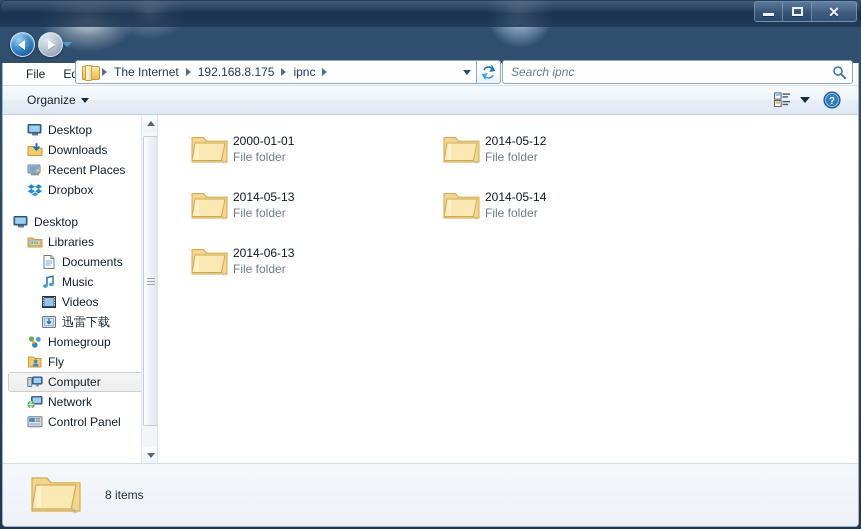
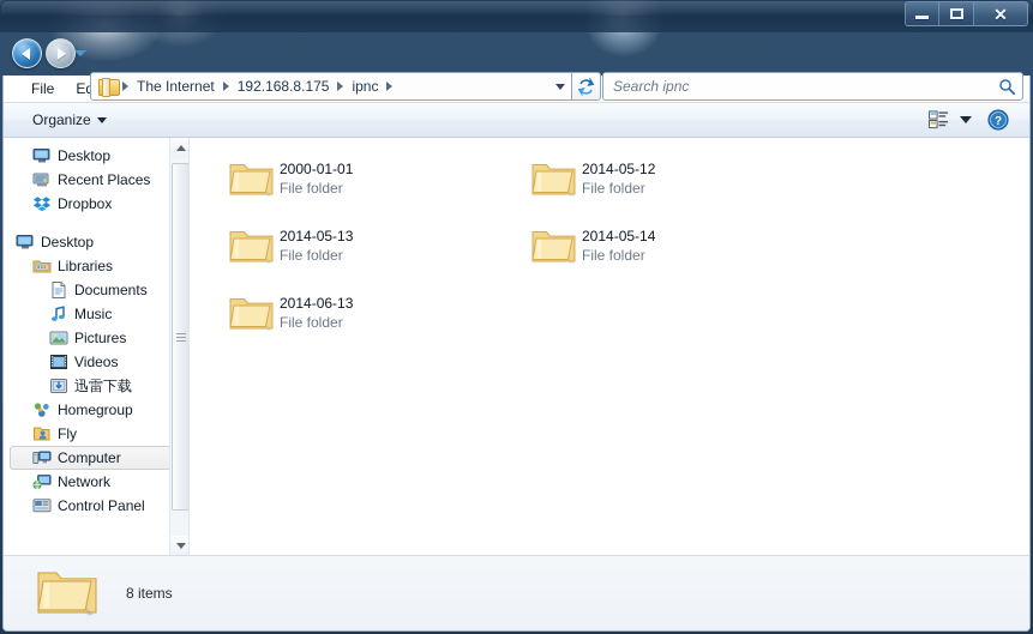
  ✕
  The Internet
  192.168.8.175
  ipnc
  Search ipnc
  File
  Organize
  ?
  Desktop
- Downloads
  Recent Places
  Dropbox
  Desktop
  Libraries
  Documents
  Music
+ Pictures
  Videos
  迅雷下载
  Homegroup
  Fly
  Computer
  Network
  Control Panel
  2000-01-01
  File folder
  2014-05-12
  File folder
  2014-05-13
  File folder
  2014-05-14
  File folder
  2014-06-13
  File folder
  8 items
